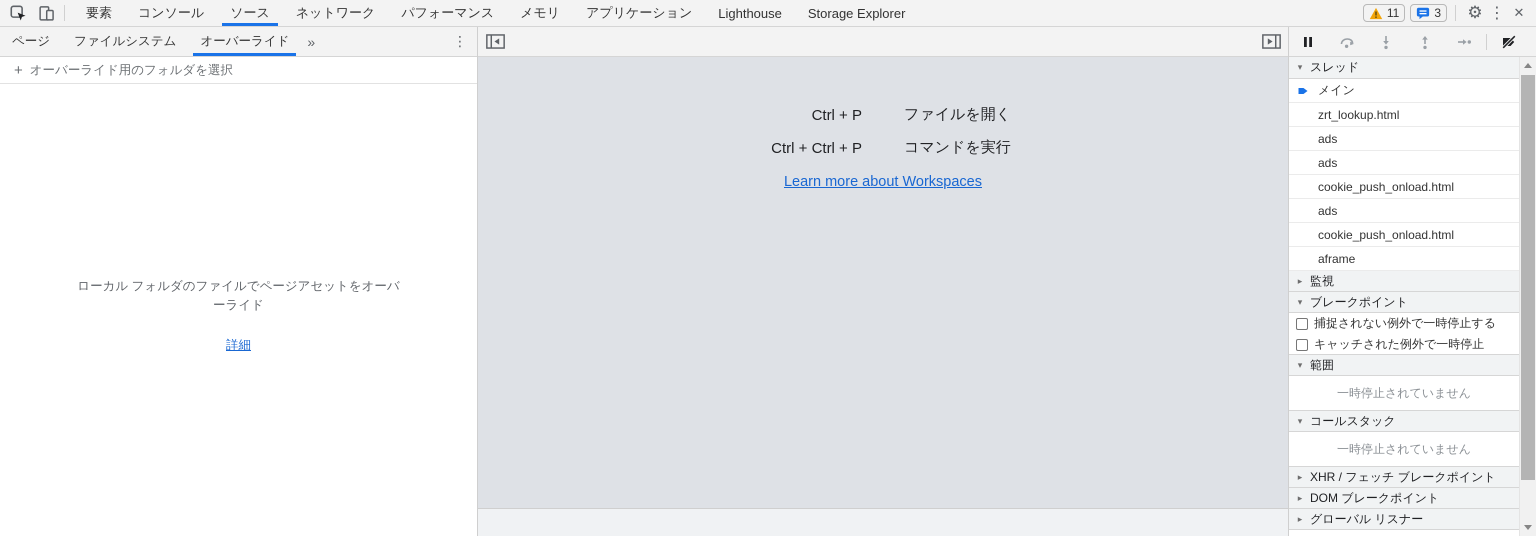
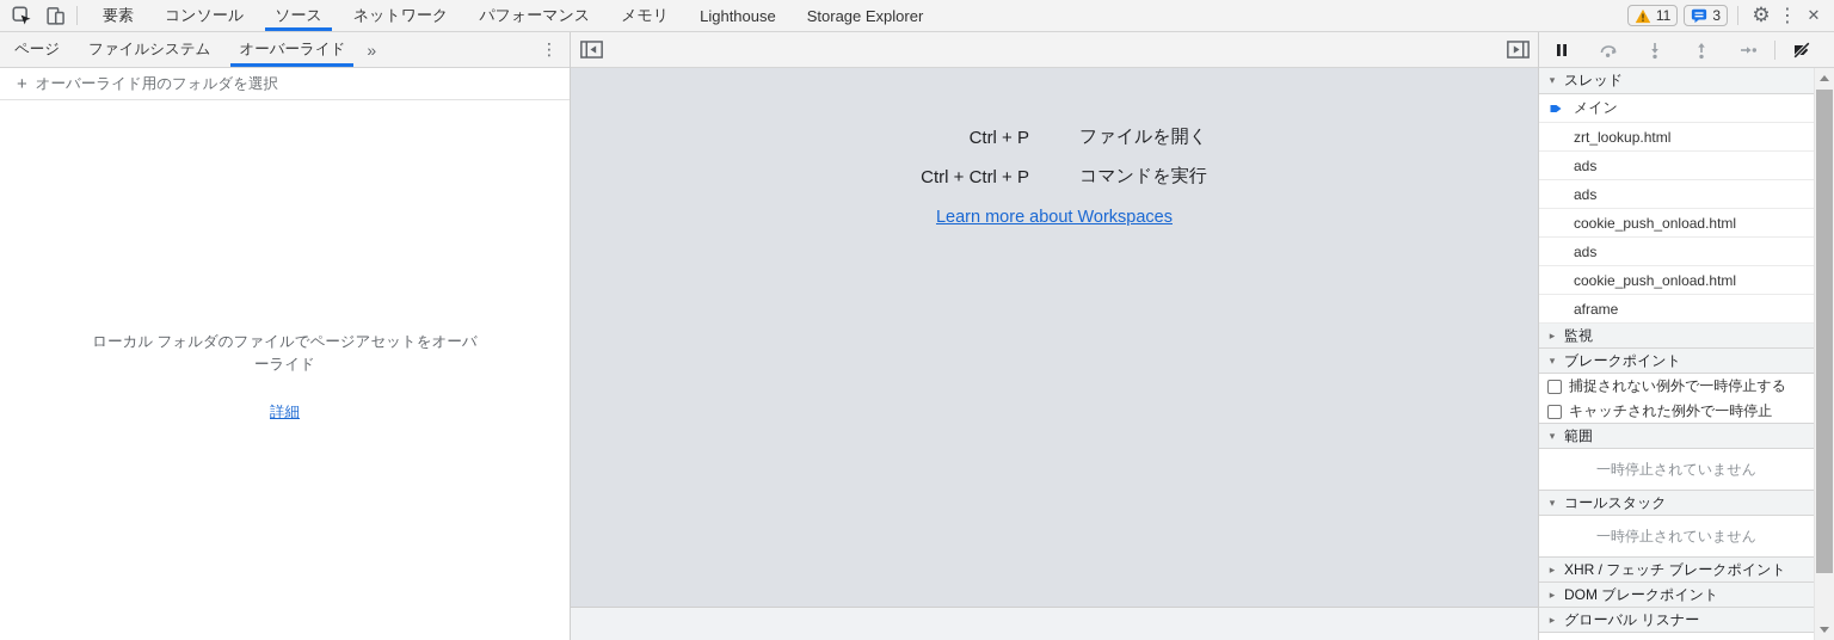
  要素
  コンソール
  ソース
  ネットワーク
  パフォーマンス
  メモリ
- アプリケーション
  Lighthouse
  Storage Explorer
  11
  3
  ⚙
  ⋮
  ✕
  ページ
  ファイルシステム
  オーバーライド
  »
  ⋮
  +
  オーバーライド用のフォルダを選択
  ローカル フォルダのファイルでページアセットをオーバーライド
  詳細
  Ctrl + P
  ファイルを開く
  Ctrl + Ctrl + P
  コマンドを実行
  Learn more about Workspaces
  ▾
  スレッド
  メイン
  zrt_lookup.html
  ads
  ads
  cookie_push_onload.html
  ads
  cookie_push_onload.html
  aframe
  ▸
  監視
  ▾
  ブレークポイント
  捕捉されない例外で一時停止する
  キャッチされた例外で一時停止
  ▾
  範囲
  一時停止されていません
  ▾
  コールスタック
  一時停止されていません
  ▸
  XHR / フェッチ ブレークポイント
  ▸
  DOM ブレークポイント
  ▸
  グローバル リスナー
